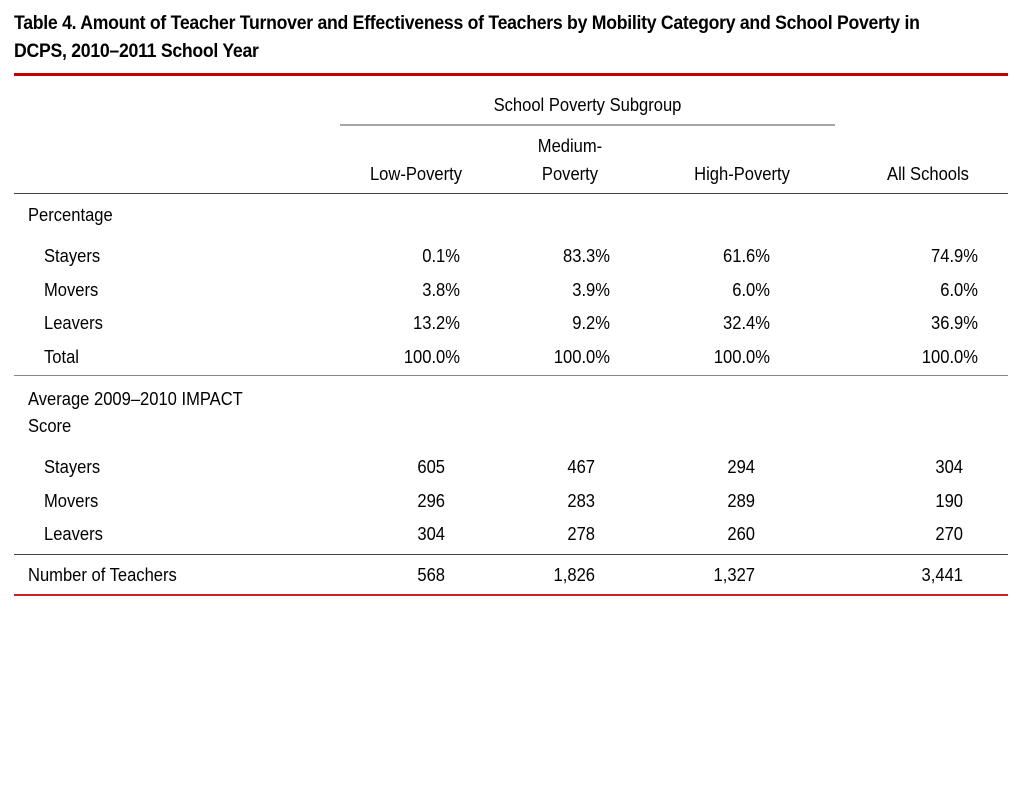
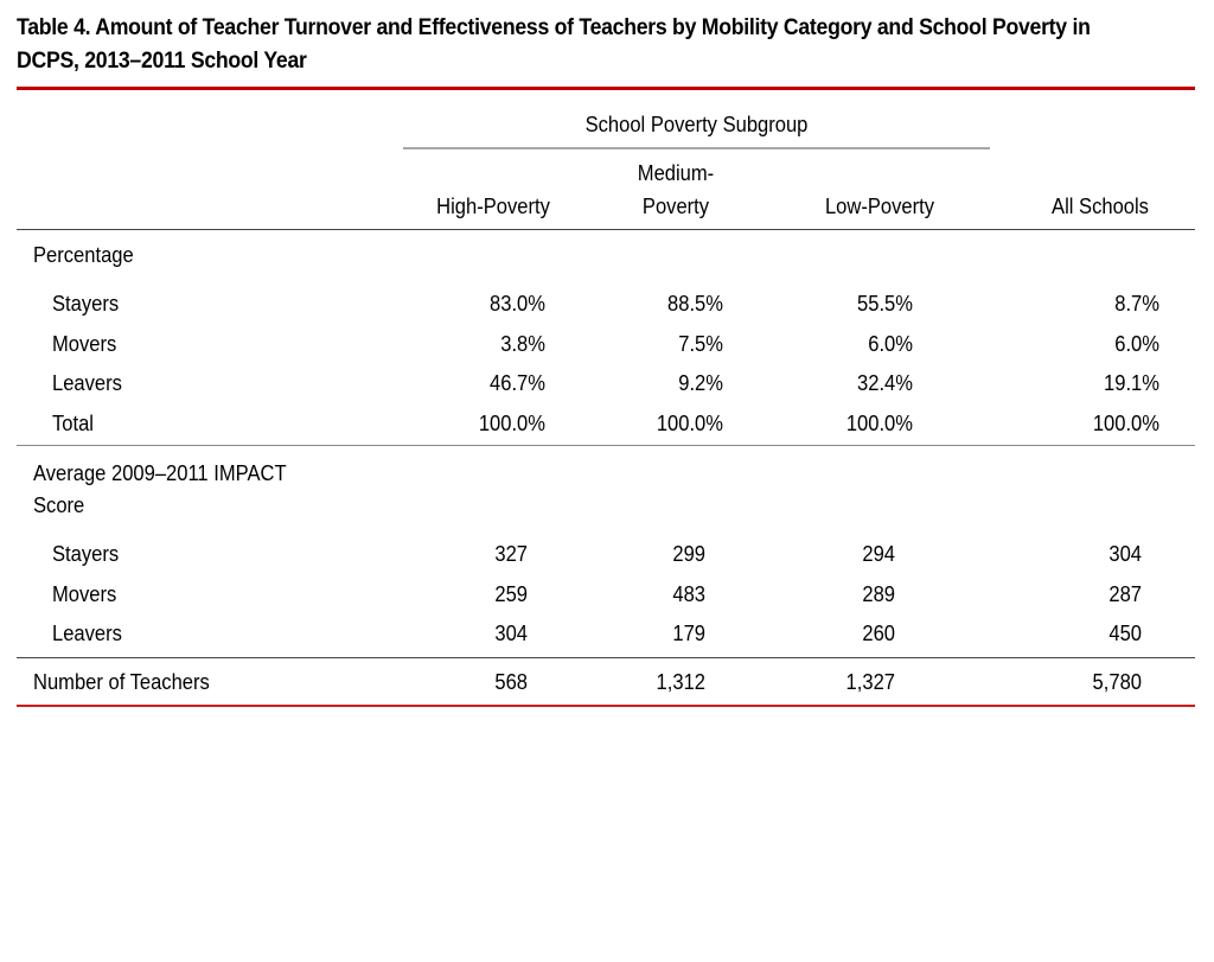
- Table 4. Amount of Teacher Turnover and Effectiveness of Teachers by Mobility Category and School Poverty in DCPS, 2010–2011 School Year
+ Table 4. Amount of Teacher Turnover and Effectiveness of Teachers by Mobility Category and School Poverty in DCPS, 2013–2011 School Year
  School Poverty Subgroup
- Low-Poverty
+ High-Poverty
  Medium-
  Poverty
- High-Poverty
+ Low-Poverty
  All Schools
  Percentage
  Stayers
- 0.1%
+ 83.0%
- 83.3%
+ 88.5%
- 61.6%
+ 55.5%
- 74.9%
+ 8.7%
  Movers
  3.8%
- 3.9%
+ 7.5%
  6.0%
  6.0%
  Leavers
- 13.2%
+ 46.7%
  9.2%
  32.4%
- 36.9%
+ 19.1%
  Total
  100.0%
  100.0%
  100.0%
  100.0%
- Average 2009–2010 IMPACT
+ Average 2009–2011 IMPACT
  Score
  Stayers
- 605
+ 327
- 467
+ 299
  294
  304
  Movers
- 296
+ 259
- 283
+ 483
  289
- 190
+ 287
  Leavers
  304
- 278
+ 179
  260
- 270
+ 450
  Number of Teachers
  568
- 1,826
+ 1,312
  1,327
- 3,441
+ 5,780
